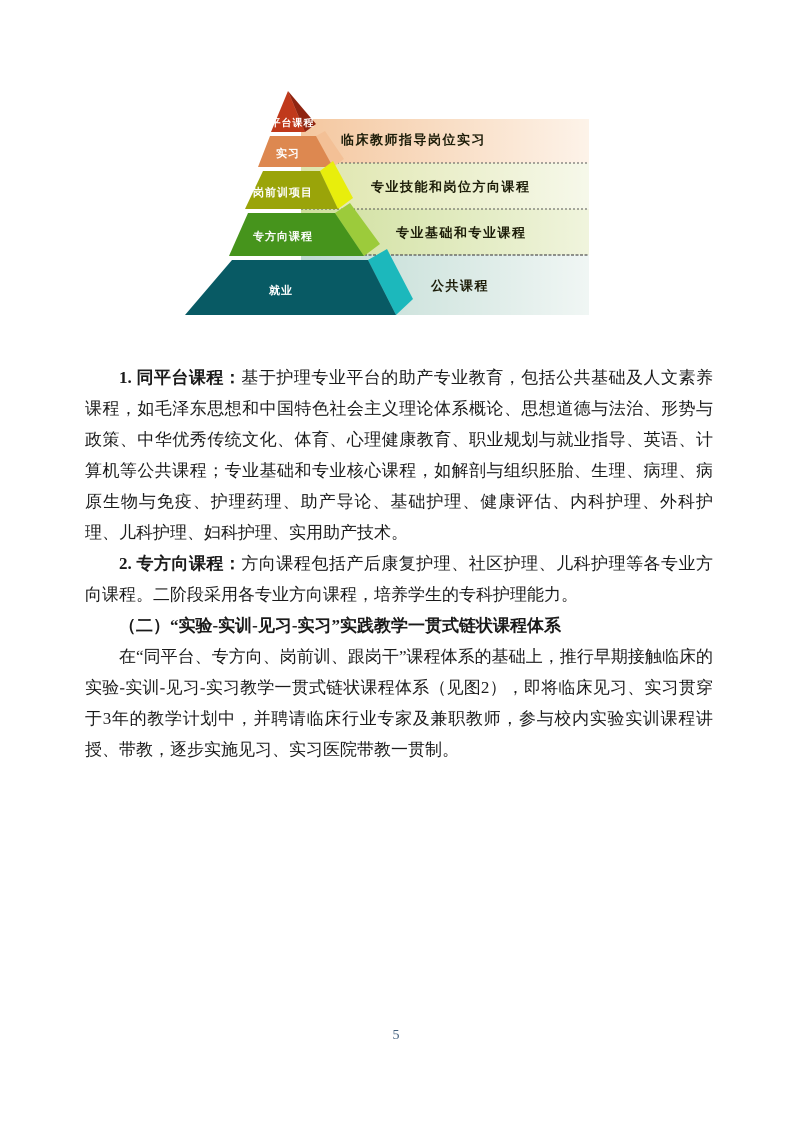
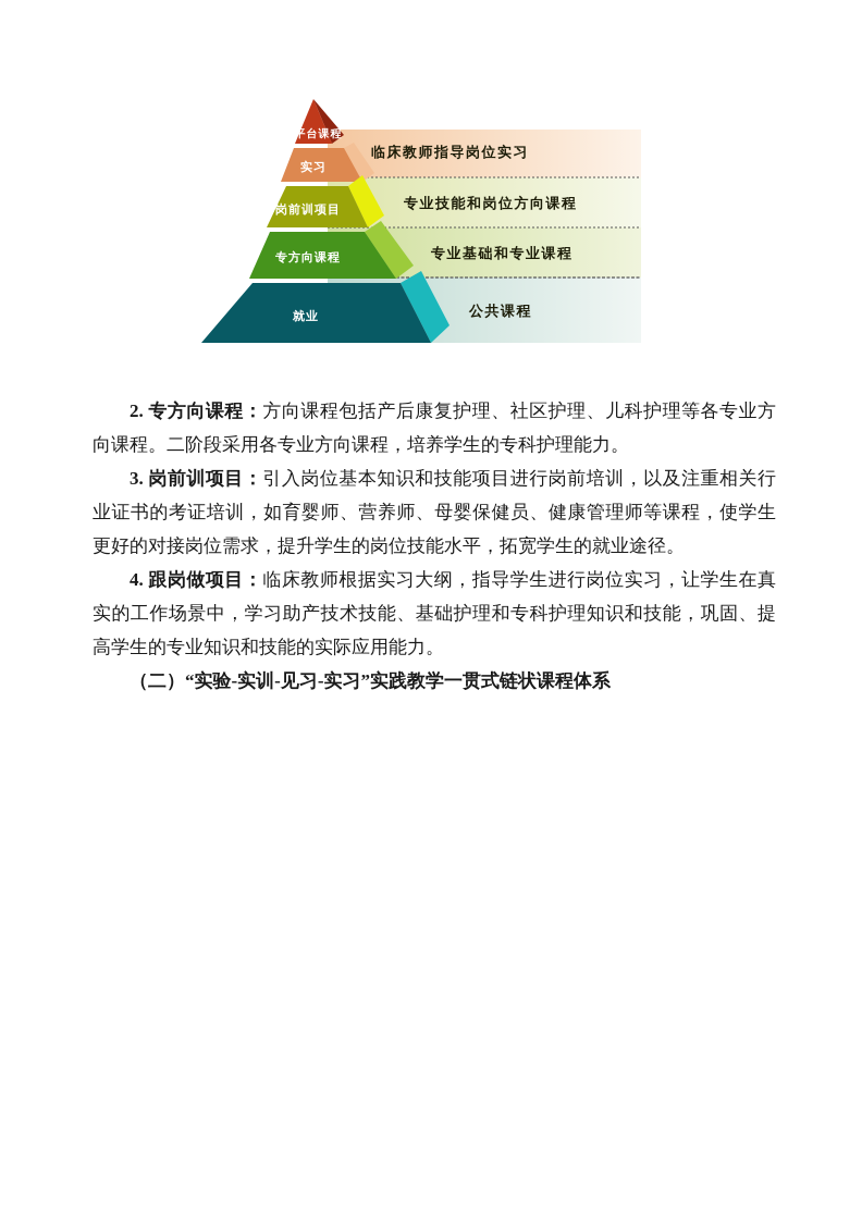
  同平台课程
  实习
  岗前训项目
  专方向课程
  就业
  临床教师指导岗位实习
  专业技能和岗位方向课程
  专业基础和专业课程
  公共课程
- 1. 同平台课程：基于护理专业平台的助产专业教育，包括公共基础及人文素养课程，如毛泽东思想和中国特色社会主义理论体系概论、思想道德与法治、形势与政策、中华优秀传统文化、体育、心理健康教育、职业规划与就业指导、英语、计算机等公共课程；专业基础和专业核心课程，如解剖与组织胚胎、生理、病理、病原生物与免疫、护理药理、助产导论、基础护理、健康评估、内科护理、外科护理、儿科护理、妇科护理、实用助产技术。
  2. 专方向课程：方向课程包括产后康复护理、社区护理、儿科护理等各专业方向课程。二阶段采用各专业方向课程，培养学生的专科护理能力。
+ 3. 岗前训项目：引入岗位基本知识和技能项目进行岗前培训，以及注重相关行业证书的考证培训，如育婴师、营养师、母婴保健员、健康管理师等课程，使学生更好的对接岗位需求，提升学生的岗位技能水平，拓宽学生的就业途径。
+ 4. 跟岗做项目：临床教师根据实习大纲，指导学生进行岗位实习，让学生在真实的工作场景中，学习助产技术技能、基础护理和专科护理知识和技能，巩固、提高学生的专业知识和技能的实际应用能力。
  （二）“实验-实训-见习-实习”实践教学一贯式链状课程体系
- 在“同平台、专方向、岗前训、跟岗干”课程体系的基础上，推行早期接触临床的实验-实训-见习-实习教学一贯式链状课程体系（见图2），即将临床见习、实习贯穿于3年的教学计划中，并聘请临床行业专家及兼职教师，参与校内实验实训课程讲授、带教，逐步实施见习、实习医院带教一贯制。
- 5
